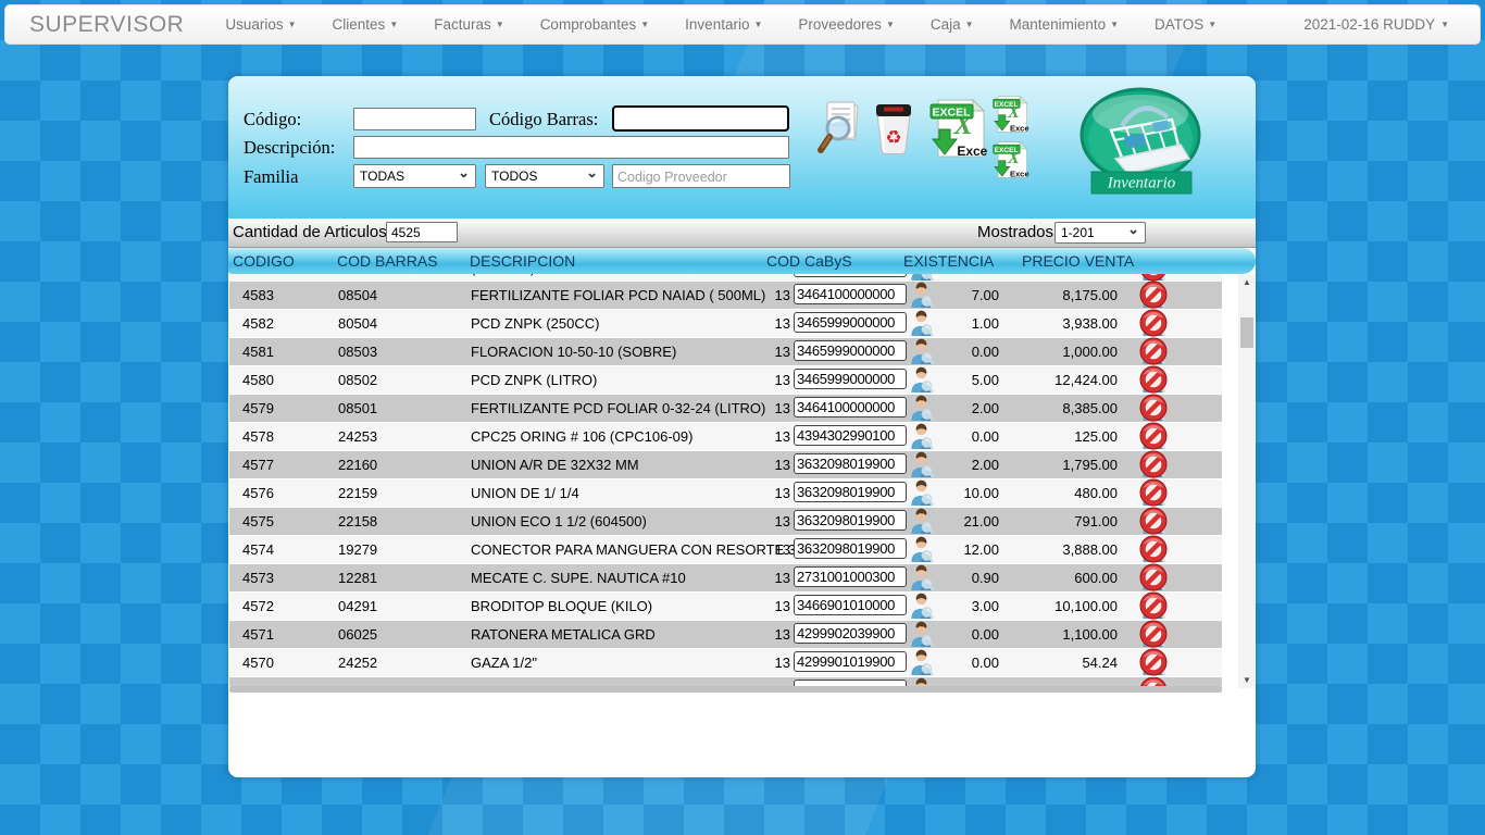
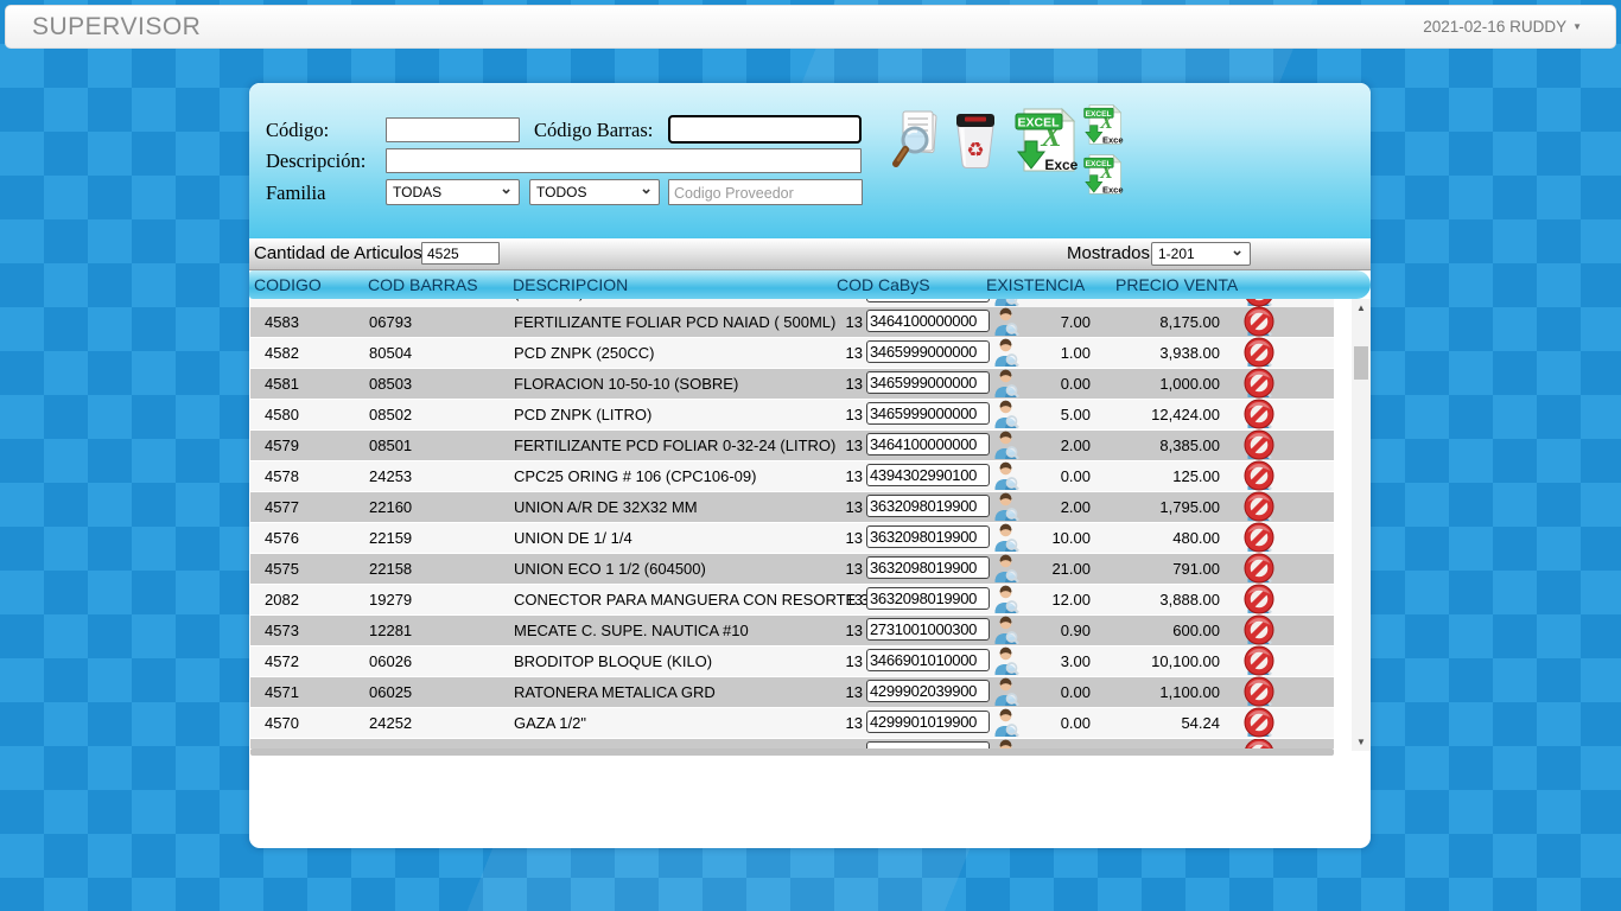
  SUPERVISOR
- Usuarios ▼
- Clientes ▼
- Facturas ▼
- Comprobantes ▼
- Inventario ▼
- Proveedores ▼
- Caja ▼
- Mantenimiento ▼
- DATOS ▼
  2021-02-16 RUDDY ▼
  Código:
  Código Barras:
  Descripción:
  Familia
  TODAS
  ⌄
  TODOS
  ⌄
  Codigo Proveedor
  ♻
  X
  EXCEL
  Exce
  X
  Exce
  X
  Exce
- Inventario
  Cantidad de Articulos
  4525
  Mostrados
  1-201
  ⌄
  CODIGO
  COD BARRAS
  DESCRIPCION
  COD CaByS
  EXISTENCIA
  PRECIO VENTA
  4583
- 08504
+ 06793
  FERTILIZANTE FOLIAR PCD NAIAD ( 500ML)
  13
  3464100000000
  7.00
  8,175.00
  4582
  80504
  PCD ZNPK (250CC)
  13
  3465999000000
  1.00
  3,938.00
  4581
  08503
  FLORACION 10-50-10 (SOBRE)
  13
  3465999000000
  0.00
  1,000.00
  4580
  08502
  PCD ZNPK (LITRO)
  13
  3465999000000
  5.00
  12,424.00
  4579
  08501
  FERTILIZANTE PCD FOLIAR 0-32-24 (LITRO)
  13
  3464100000000
  2.00
  8,385.00
  4578
  24253
  CPC25 ORING # 106 (CPC106-09)
  13
  4394302990100
  0.00
  125.00
  4577
  22160
  UNION A/R DE 32X32 MM
  13
  3632098019900
  2.00
  1,795.00
  4576
  22159
  UNION DE 1/ 1/4
  13
  3632098019900
  10.00
  480.00
  4575
  22158
  UNION ECO 1 1/2 (604500)
  13
  3632098019900
  21.00
  791.00
- 4574
+ 2082
  19279
  CONECTOR PARA MANGUERA CON RESORTE 3
  13
  3632098019900
  12.00
  3,888.00
  4573
  12281
  MECATE C. SUPE. NAUTICA #10
  13
  2731001000300
  0.90
  600.00
  4572
- 04291
+ 06026
  BRODITOP BLOQUE (KILO)
  13
  3466901010000
  3.00
  10,100.00
  4571
  06025
  RATONERA METALICA GRD
  13
  4299902039900
  0.00
  1,100.00
  4570
  24252
  GAZA 1/2"
  13
  4299901019900
  0.00
  54.24
  ▲
  ▼
